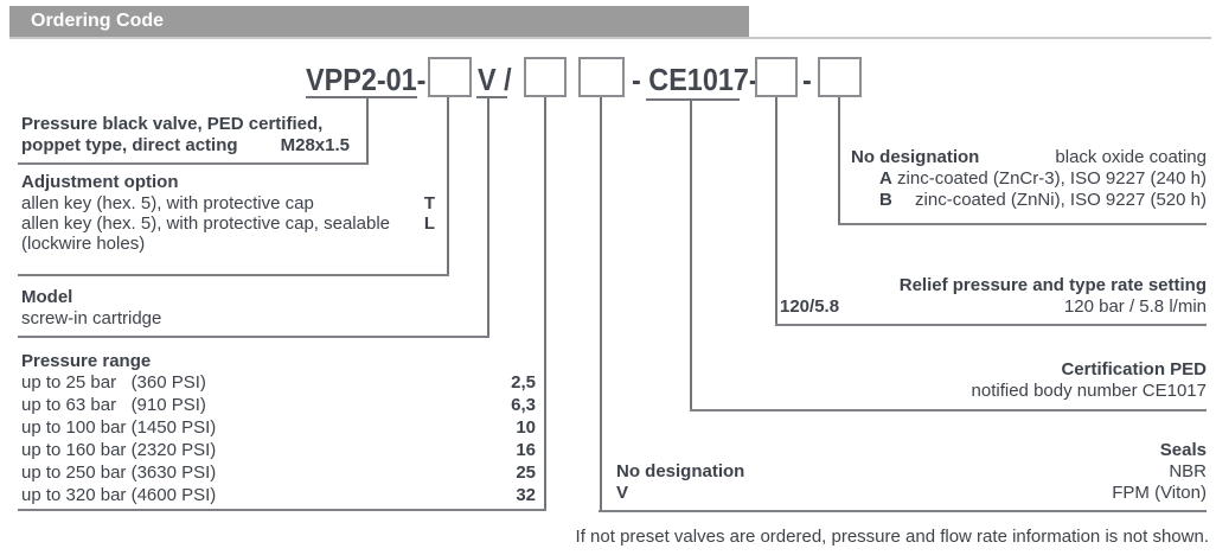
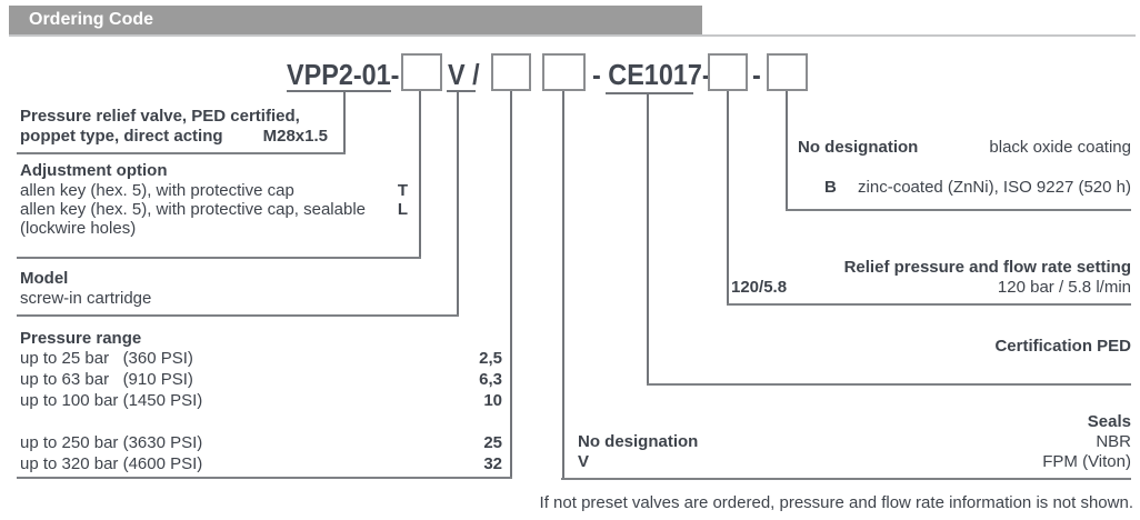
  Ordering Code
  VPP2-01-
  V /
  - CE1017-
  -
- Pressure black valve, PED certified,
+ Pressure relief valve, PED certified,
  poppet type, direct acting
  M28x1.5
  Adjustment option
  allen key (hex. 5), with protective cap
  T
  allen key (hex. 5), with protective cap, sealable
  L
  (lockwire holes)
  Model
  screw-in cartridge
  Pressure range
  up to 25 bar (360 PSI)
  2,5
  up to 63 bar (910 PSI)
  6,3
  up to 100 bar (1450 PSI)
  10
- up to 160 bar (2320 PSI)
- 16
  up to 250 bar (3630 PSI)
  25
  up to 320 bar (4600 PSI)
  32
  No designation
  black oxide coating
- A
- zinc-coated (ZnCr-3), ISO 9227 (240 h)
  B
  zinc-coated (ZnNi), ISO 9227 (520 h)
- Relief pressure and type rate setting
+ Relief pressure and flow rate setting
  120/5.8
  120 bar / 5.8 l/min
  Certification PED
- notified body number CE1017
  Seals
  No designation
  NBR
  V
  FPM (Viton)
  If not preset valves are ordered, pressure and flow rate information is not shown.
